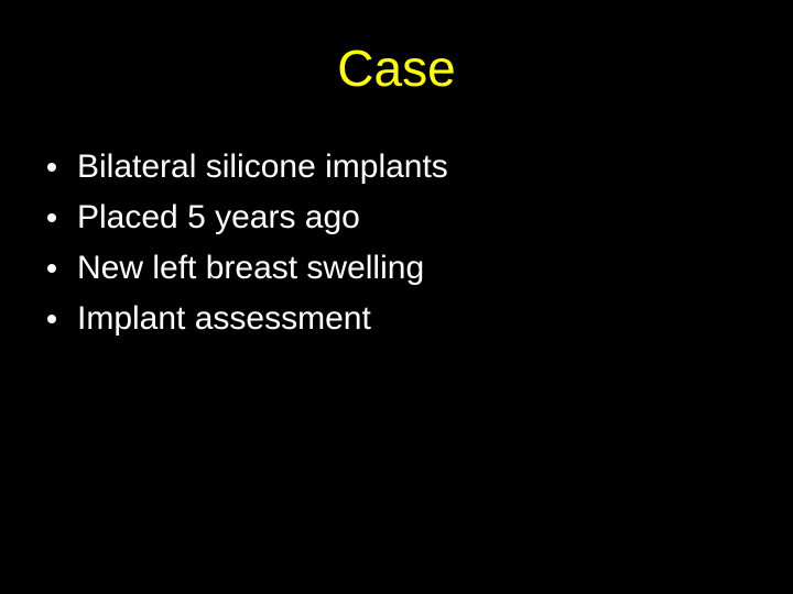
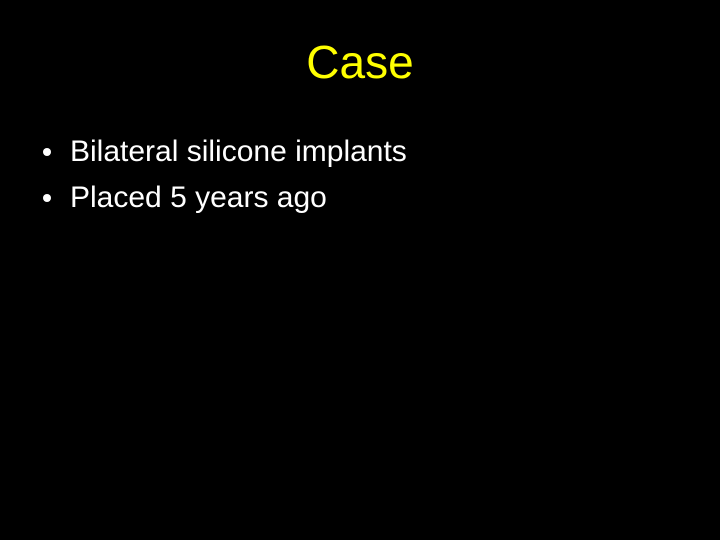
  Case
  Bilateral silicone implants
  Placed 5 years ago
- New left breast swelling
- Implant assessment
